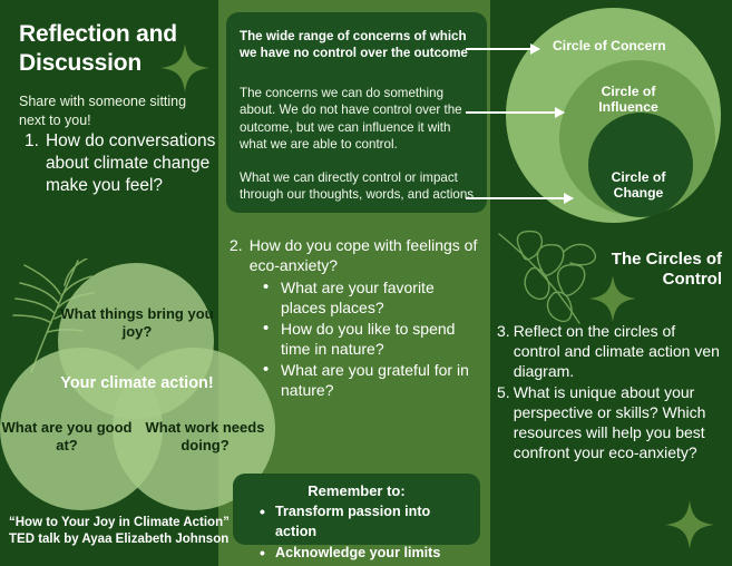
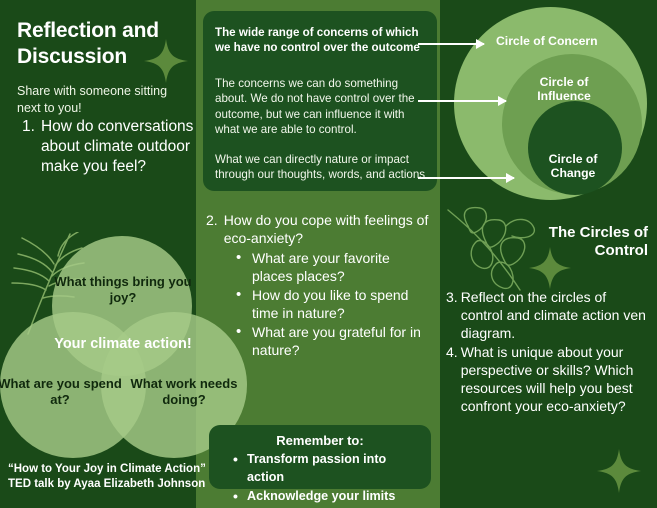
  Reflection and Discussion
  Share with someone sitting next to you!
  1.
- How do conversations about climate change make you feel?
+ How do conversations about climate outdoor make you feel?
  What things bring you joy?
- What are you good at?
+ What are you spend at?
  What work needs doing?
  Your climate action!
  “How to Your Joy in Climate Action”
  TED talk by Ayaa Elizabeth Johnson
  The wide range of concerns of which we have no control over the outcome
  The concerns we can do something about. We do not have control over the outcome, but we can influence it with what we are able to control.
- What we can directly control or impact through our thoughts, words, and actions
+ What we can directly nature or impact through our thoughts, words, and actions
  2.
  How do you cope with feelings of eco-anxiety?
  What are your favorite places places?
  How do you like to spend time in nature?
  What are you grateful for in nature?
  Remember to:
  Transform passion into action
  Acknowledge your limits
  Circle of Concern
  Circle of Influence
  Circle of Change
  The Circles of Control
  3.
  Reflect on the circles of control and climate action ven diagram.
- 5.
+ 4.
  What is unique about your perspective or skills? Which resources will help you best confront your eco-anxiety?
